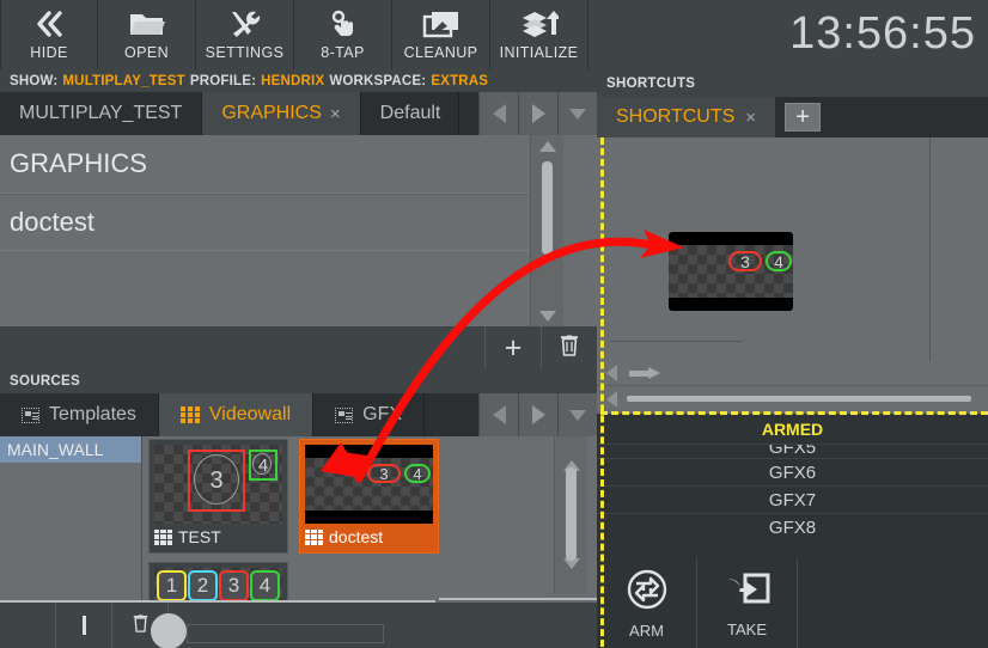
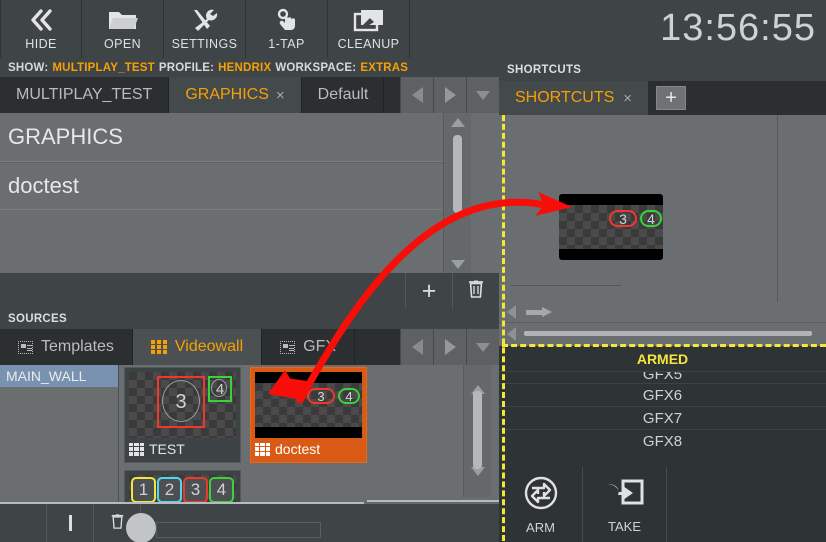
  HIDE
  OPEN
  SETTINGS
- 8-TAP
+ 1-TAP
  CLEANUP
- INITIALIZE
  13:56:55
  SHOW:
  MULTIPLAY_TEST
  PROFILE:
  HENDRIX
  WORKSPACE:
  EXTRAS
  MULTIPLAY_TEST
  GRAPHICS
  ×
  Default
  GRAPHICS
  doctest
  +
  SOURCES
  Templates
  Videowall
  MAIN_WALL
  3
  4
  TEST
  3
  4
  doctest
  1
  2
  3
  4
  SHORTCUTS
  SHORTCUTS
  ×
  +
  3
  4
  ARMED
  GFX5
  GFX6
  GFX7
  GFX8
  ARM
  TAKE
